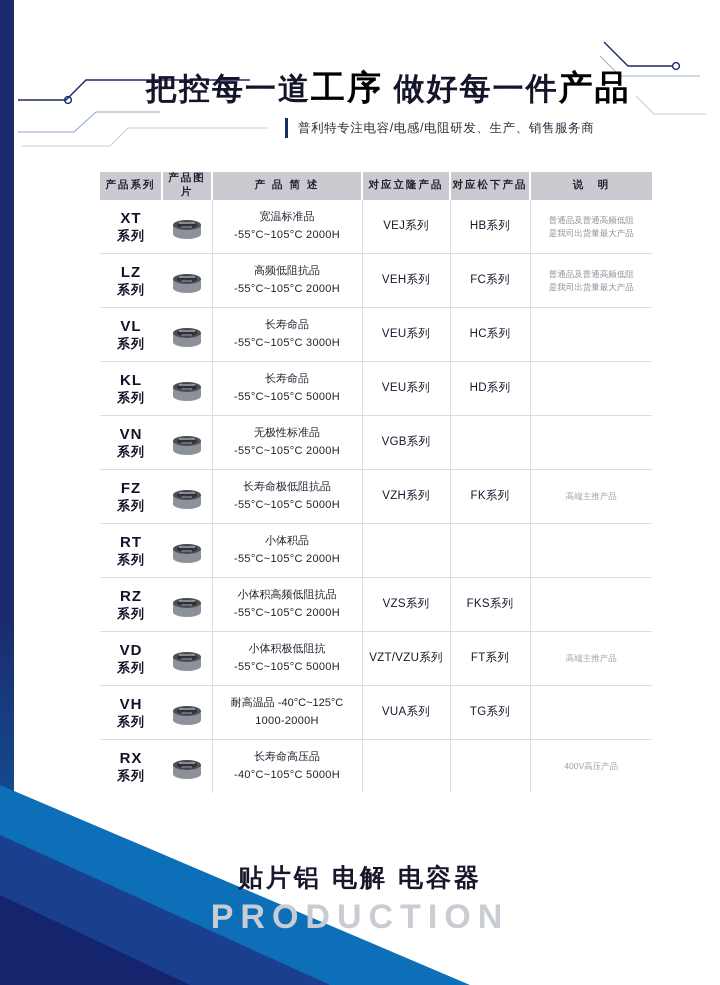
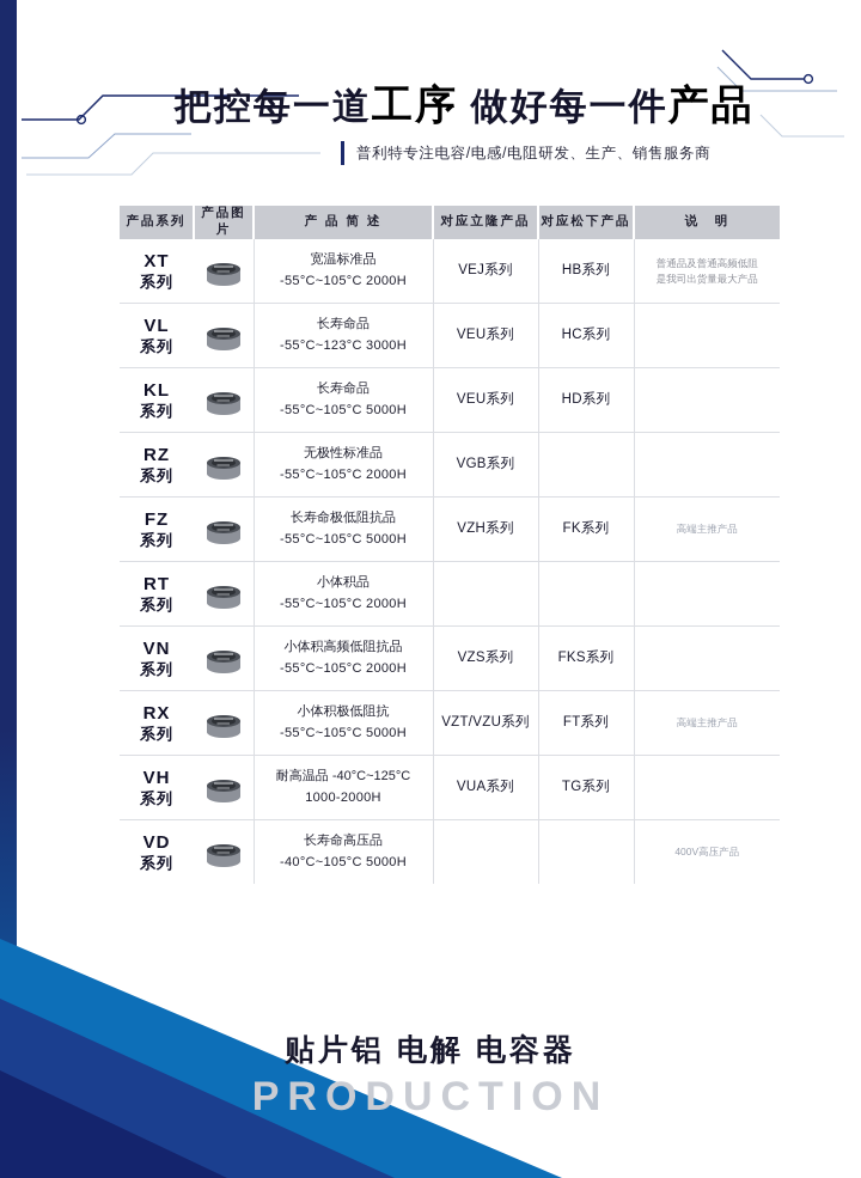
  把控每一道工序 做好每一件产品
  普利特专注电容/电感/电阻研发、生产、销售服务商
  产品系列	产品图片	产 品 简 述	对应立隆产品	对应松下产品	说 明
  XT系列		宽温标准品-55°C~105°C 2000H	VEJ系列	HB系列	普通品及普通高频低阻是我司出货量最大产品
- LZ系列		高频低阻抗品-55°C~105°C 2000H	VEH系列	FC系列	普通品及普通高频低阻是我司出货量最大产品
- VL系列		长寿命品-55°C~105°C 3000H	VEU系列	HC系列
+ VL系列		长寿命品-55°C~123°C 3000H	VEU系列	HC系列
  KL系列		长寿命品-55°C~105°C 5000H	VEU系列	HD系列
- VN系列		无极性标准品-55°C~105°C 2000H	VGB系列
+ RZ系列		无极性标准品-55°C~105°C 2000H	VGB系列
  FZ系列		长寿命极低阻抗品-55°C~105°C 5000H	VZH系列	FK系列	高端主推产品
  RT系列		小体积品-55°C~105°C 2000H
- RZ系列		小体积高频低阻抗品-55°C~105°C 2000H	VZS系列	FKS系列
+ VN系列		小体积高频低阻抗品-55°C~105°C 2000H	VZS系列	FKS系列
- VD系列		小体积极低阻抗-55°C~105°C 5000H	VZT/VZU系列	FT系列	高端主推产品
+ RX系列		小体积极低阻抗-55°C~105°C 5000H	VZT/VZU系列	FT系列	高端主推产品
  VH系列		耐高温品 -40°C~125°C1000-2000H	VUA系列	TG系列
- RX系列		长寿命高压品-40°C~105°C 5000H			400V高压产品
+ VD系列		长寿命高压品-40°C~105°C 5000H			400V高压产品
  PRODUCTION
  贴片铝 电解 电容器
